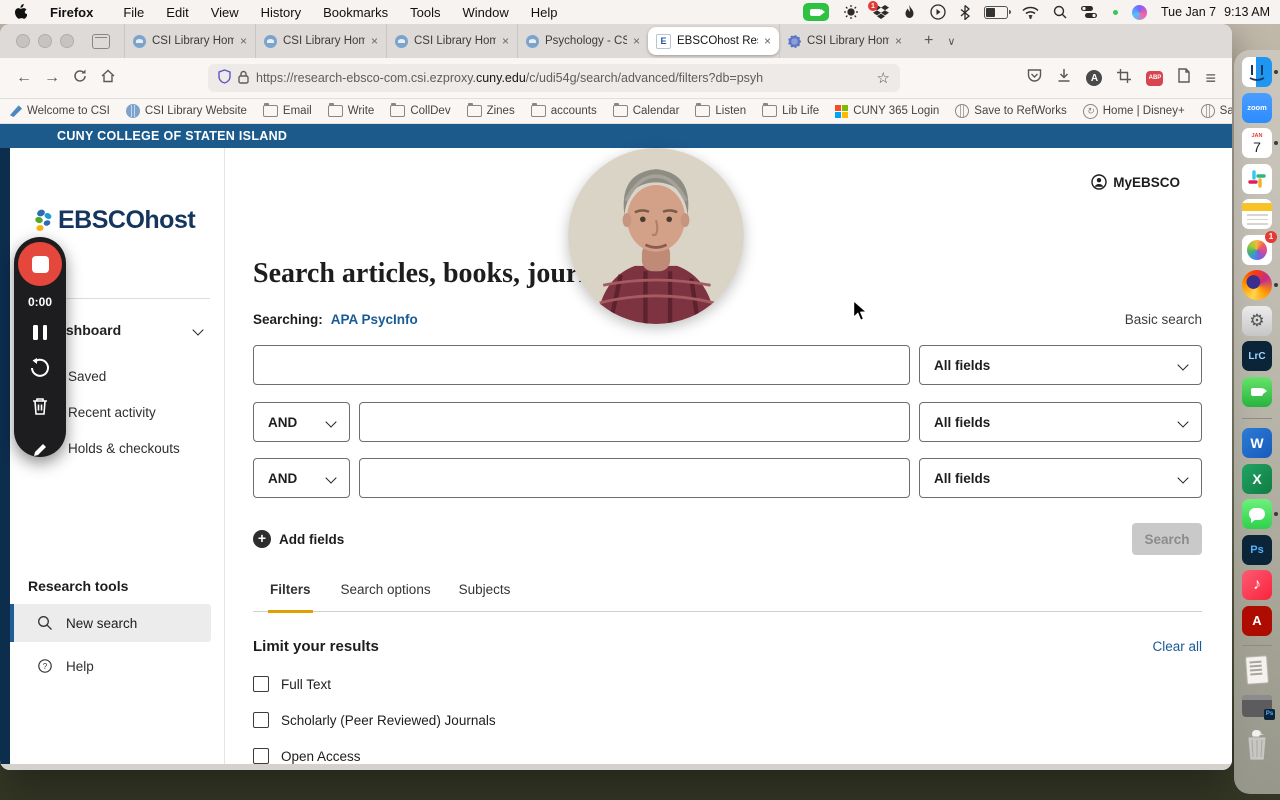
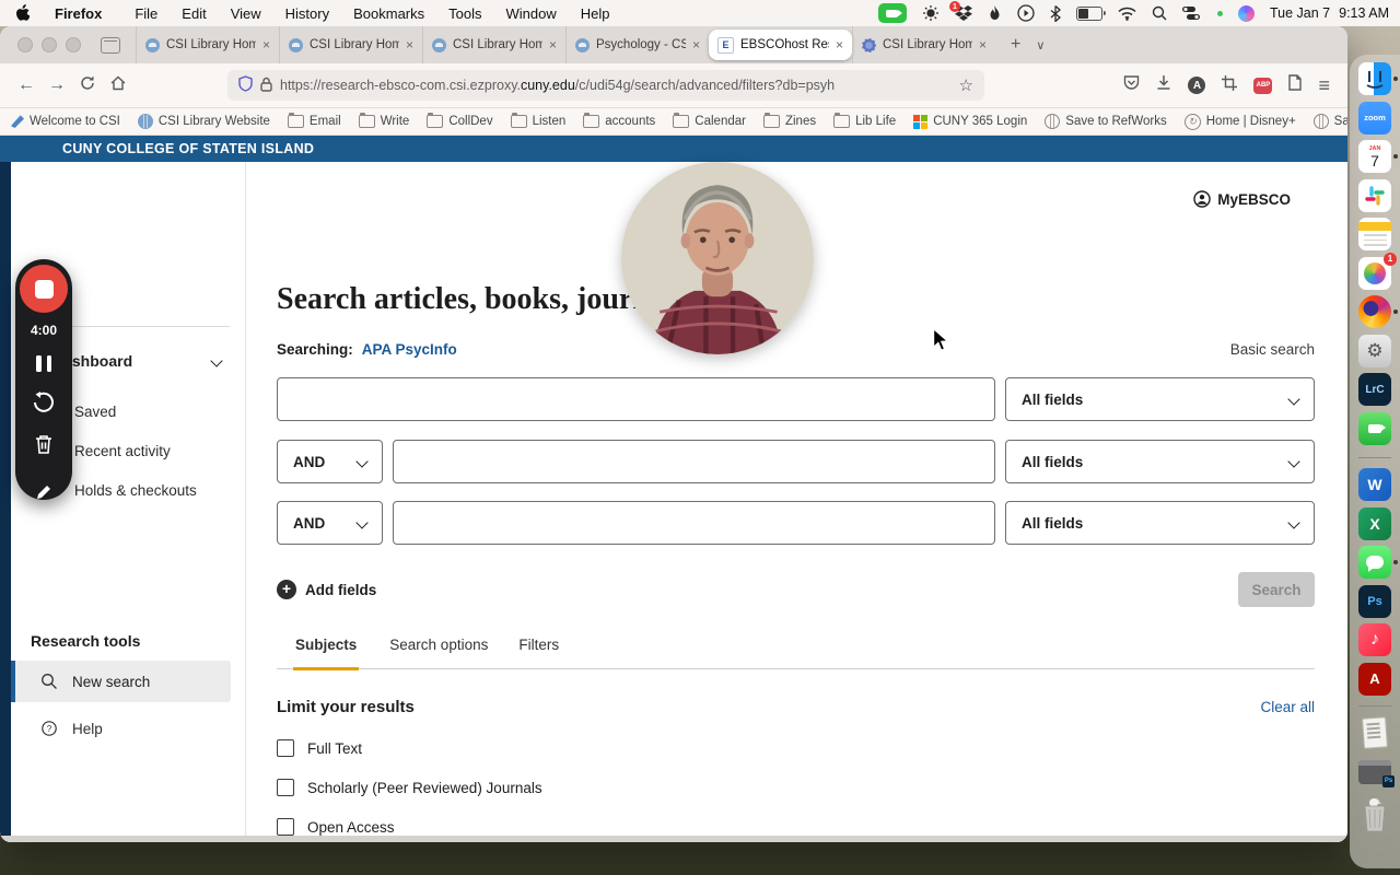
  Firefox
  File
  Edit
  View
  History
  Bookmarks
  Tools
  Window
  Help
  Tue Jan 7
  9:13 AM
  CSI Library Hom
  ×
  CSI Library Hom
  ×
  CSI Library Hom
  ×
  ×
  E
  ×
  CSI Library Hom
  ×
  +
  ∨
  ←
  →
  https://research-ebsco-com.csi.ezproxy.cuny.edu/c/udi54g/search/advanced/filters?db=psyh
  ☆
  A
  ≡
  Welcome to CSI
  CSI Library Website
  Email
  Write
  CollDev
- Zines
+ Listen
  accounts
  Calendar
- Listen
+ Zines
  Lib Life
  CUNY 365 Login
  Save to RefWorks
  ↻
  Home | Disney+
  CUNY COLLEGE OF STATEN ISLAND
- EBSCOhost
  shboard
  Saved
  Recent activity
  Holds & checkouts
  Research tools
  New search
  ?
  Help
  MyEBSCO
  Search articles, books, jour
  Searching:
  APA PsycInfo
  Basic search
  All fields
  AND
  All fields
  AND
  All fields
  +
  Add fields
  Search
- Filters
+ Subjects
  Search options
- Subjects
+ Filters
  Limit your results
  Clear all
  Full Text
  Scholarly (Peer Reviewed) Journals
  Open Access
- 0:00
+ 4:00
  zoom
  7
  1
  ⚙
  LrC
  W
  X
  Ps
  ♪
  A
